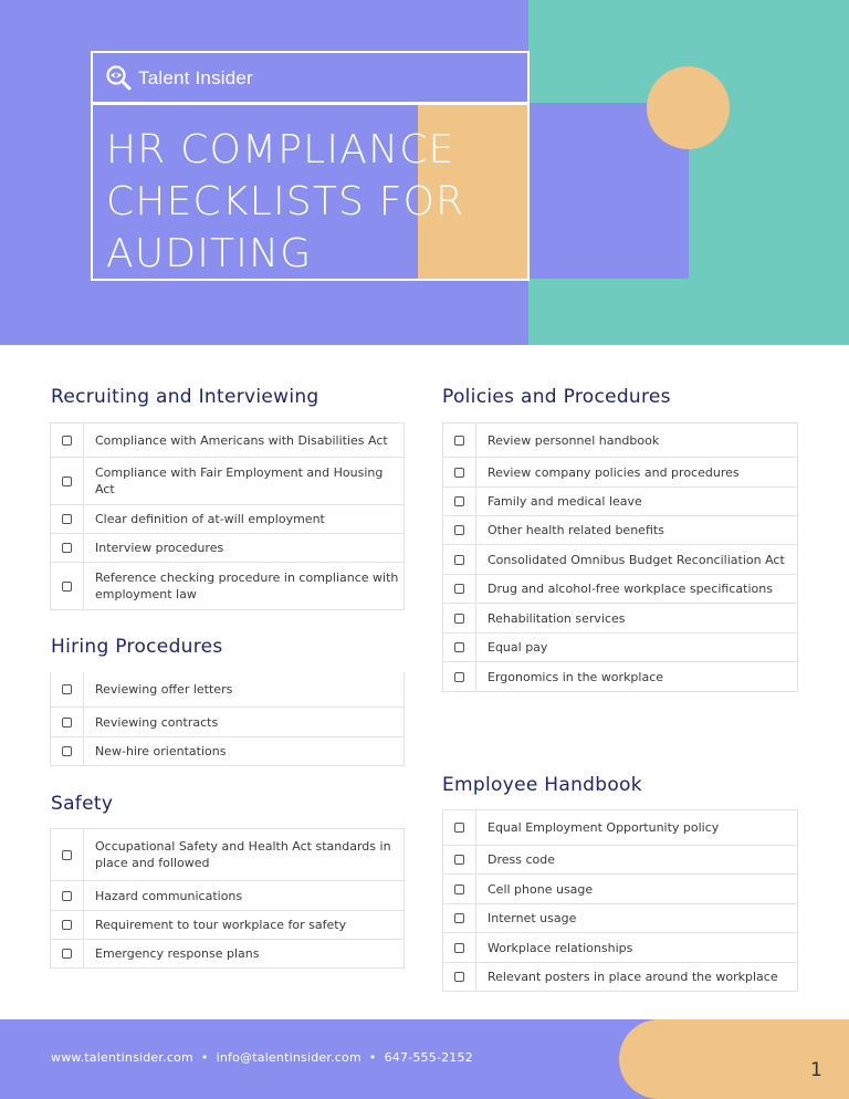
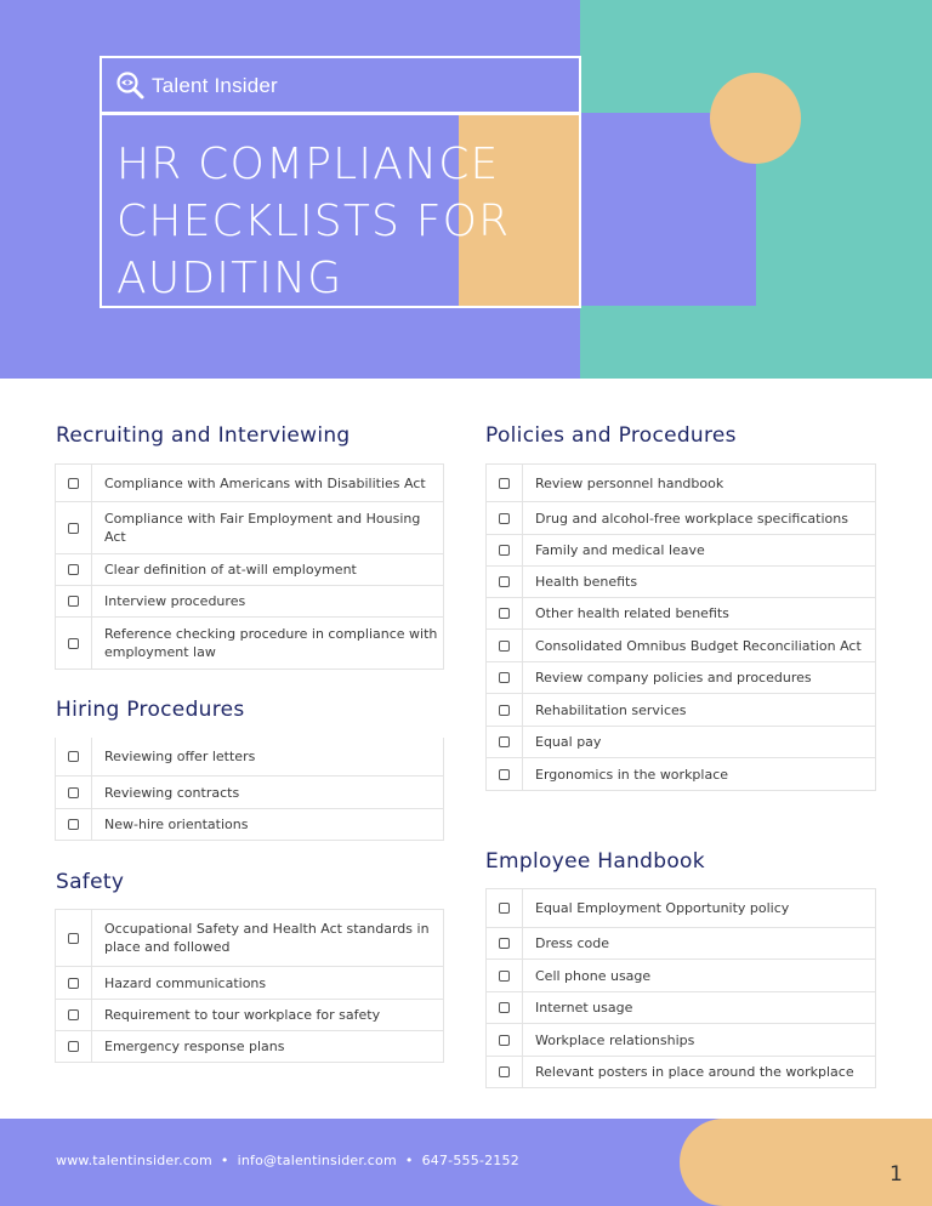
  Talent Insider
  HR COMPLIANCE
  CHECKLISTS FOR
  AUDITING
  Recruiting and Interviewing
  Compliance with Americans with Disabilities Act
  Compliance with Fair Employment and Housing Act
  Clear definition of at-will employment
  Interview procedures
  Reference checking procedure in compliance with employment law
  Hiring Procedures
  Reviewing offer letters
  Reviewing contracts
  New-hire orientations
  Safety
  Occupational Safety and Health Act standards in place and followed
  Hazard communications
  Requirement to tour workplace for safety
  Emergency response plans
  Policies and Procedures
  Review personnel handbook
- Review company policies and procedures
+ Drug and alcohol-free workplace specifications
  Family and medical leave
+ Health benefits
  Other health related benefits
  Consolidated Omnibus Budget Reconciliation Act
- Drug and alcohol-free workplace specifications
+ Review company policies and procedures
  Rehabilitation services
  Equal pay
  Ergonomics in the workplace
  Employee Handbook
  Equal Employment Opportunity policy
  Dress code
  Cell phone usage
  Internet usage
  Workplace relationships
  Relevant posters in place around the workplace
  www.talentinsider.com • info@talentinsider.com • 647-555-2152
  1
